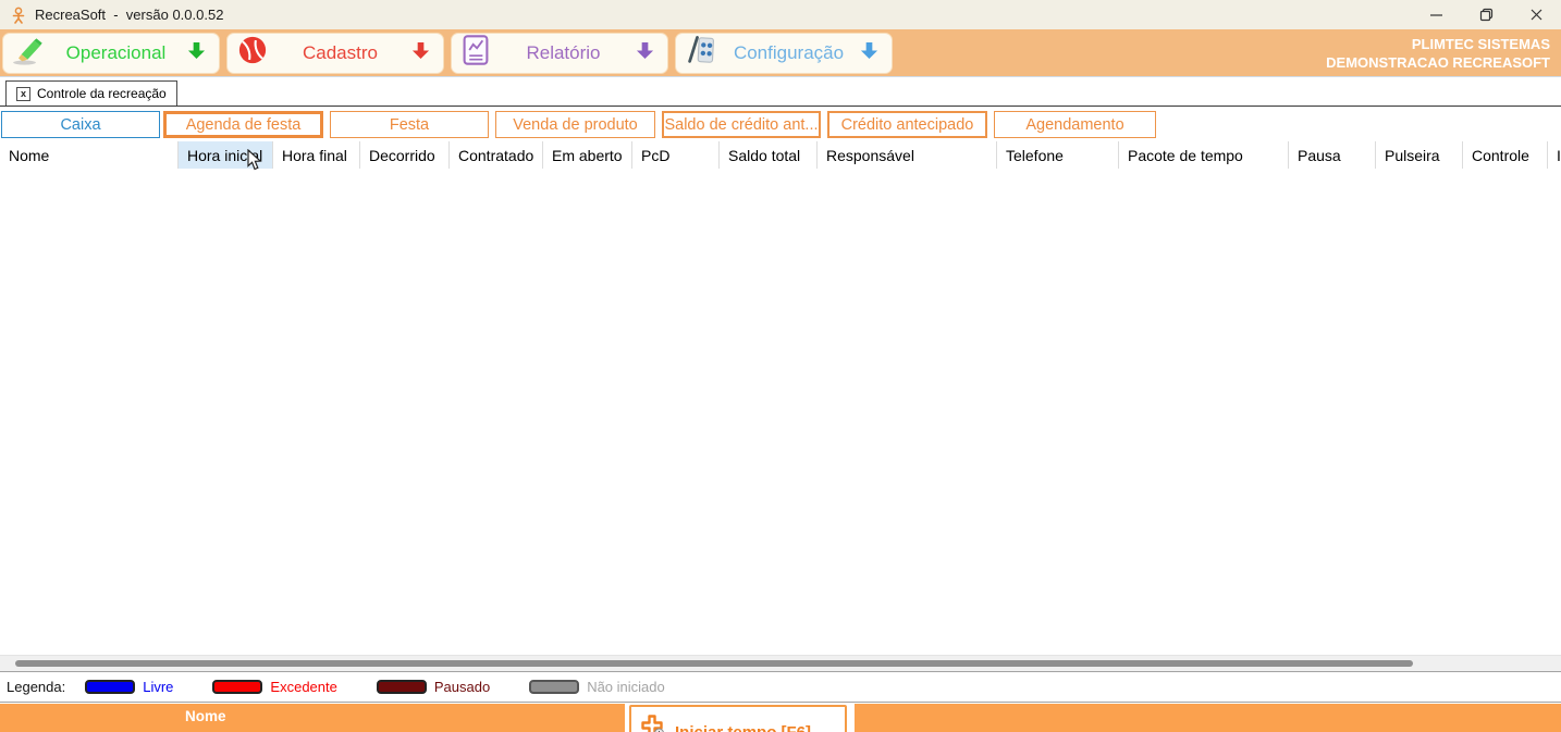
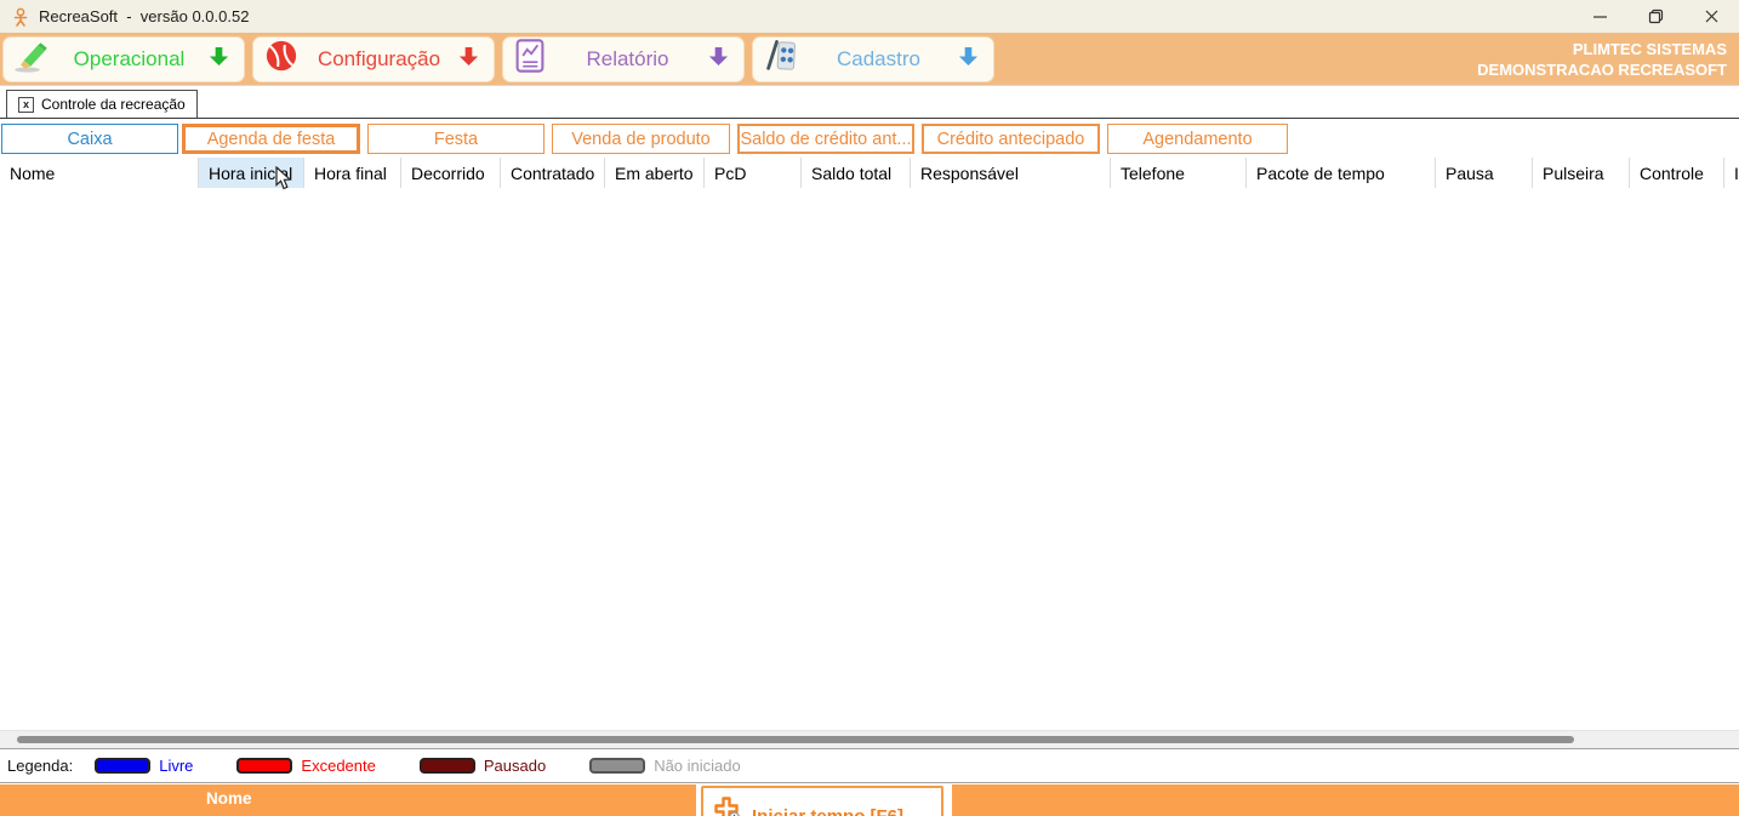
  RecreaSoft - versão 0.0.0.52
  Operacional
- Cadastro
+ Configuração
  Relatório
- Configuração
+ Cadastro
  PLIMTEC SISTEMAS
  DEMONSTRACAO RECREASOFT
  x
  Controle da recreação
  Caixa
  Agenda de festa
  Festa
  Venda de produto
  Saldo de crédito ant...
  Crédito antecipado
  Agendamento
  Nome
  Hora inical
  Hora final
  Decorrido
  Contratado
  Em aberto
  PcD
  Saldo total
  Responsável
  Telefone
  Pacote de tempo
  Pausa
  Pulseira
  Controle
  Legenda:
  Livre
  Excedente
  Pausado
  Não iniciado
  Nome
